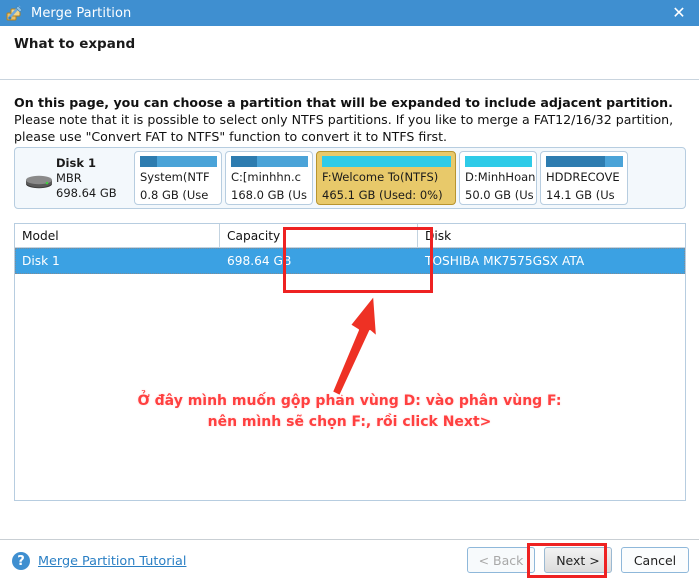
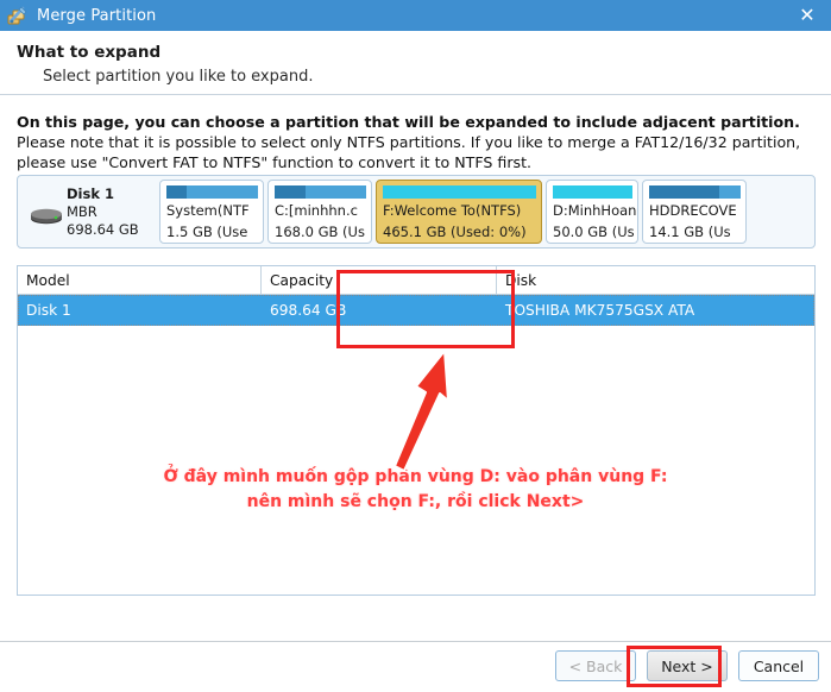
  Merge Partition
  ✕
  What to expand
+ Select partition you like to expand.
  On this page, you can choose a partition that will be expanded to include adjacent partition. Please note that it is possible to select only NTFS partitions. If you like to merge a FAT12/16/32 partition, please use "Convert FAT to NTFS" function to convert it to NTFS first.
  Disk 1
  MBR
  698.64 GB
  System(NTF
- 0.8 GB (Use
+ 1.5 GB (Use
  C:[minhhn.c
  168.0 GB (Us
  F:Welcome To(NTFS)
  465.1 GB (Used: 0%)
  D:MinhHoan
  50.0 GB (Us
  HDDRECOVE
  14.1 GB (Us
  Model
  Capacity
  Disk
  Disk 1
  698.64 GB
  TOSHIBA MK7575GSX ATA
  Ở đây mình muốn gộp phân vùng D: vào phân vùng F:
  nên mình sẽ chọn F:, rồi click Next>
- ?
- Merge Partition Tutorial
  < Back
  Next >
  Cancel
